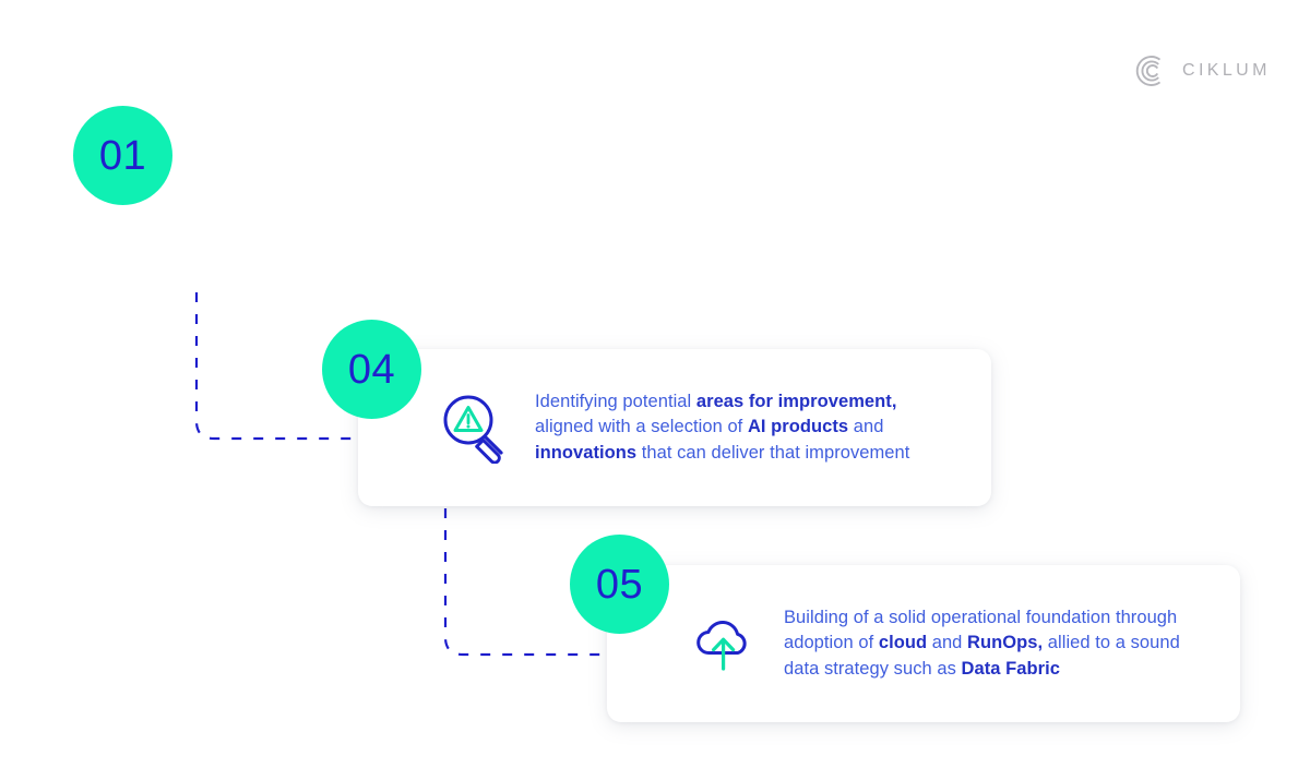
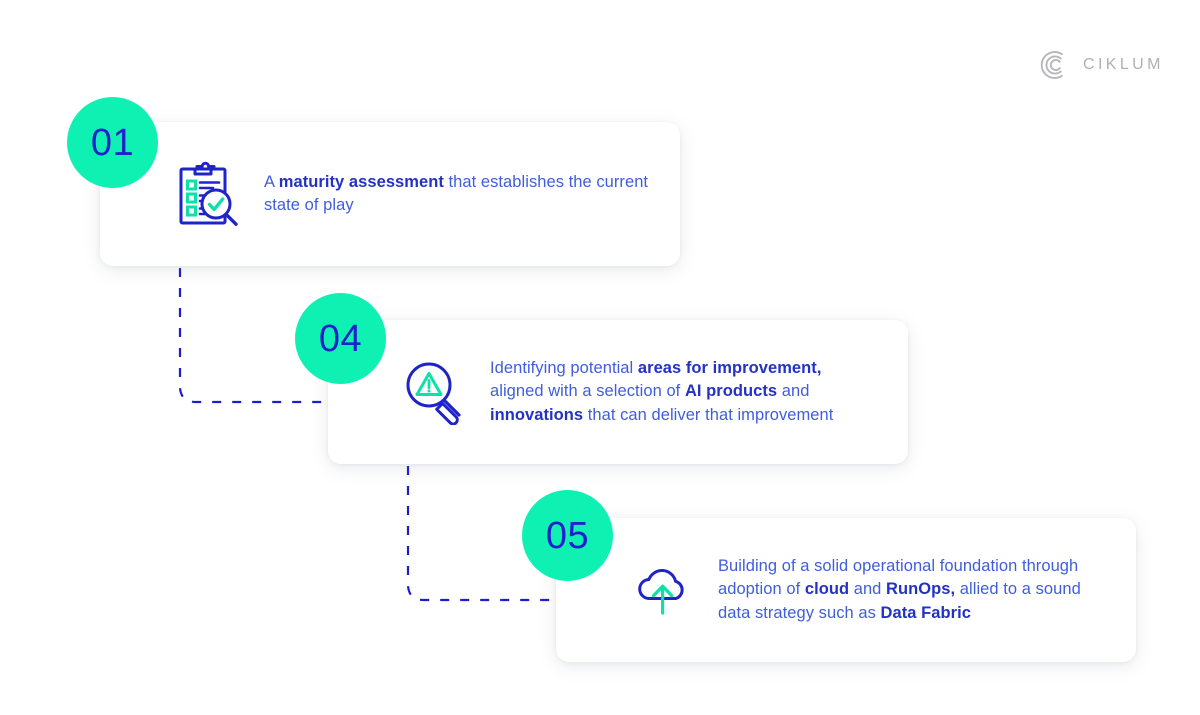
  CIKLUM
+ A maturity assessment that establishes the current state of play
  Identifying potential areas for improvement, aligned with a selection of AI products and innovations that can deliver that improvement
  Building of a solid operational foundation through adoption of cloud and RunOps, allied to a sound data strategy such as Data Fabric
  01
  04
  05
